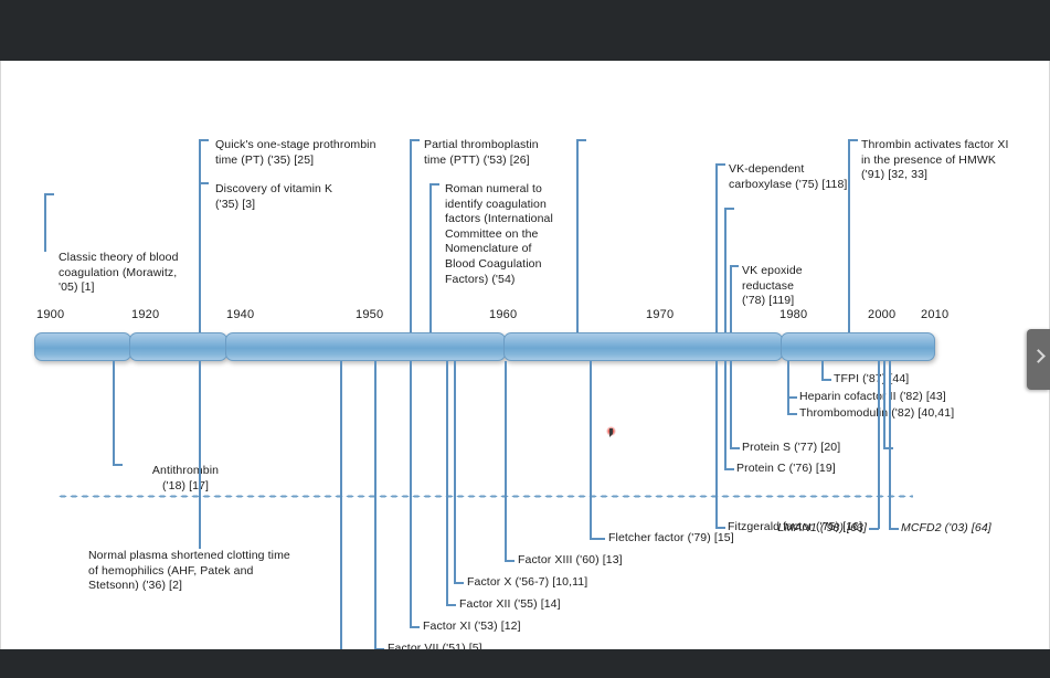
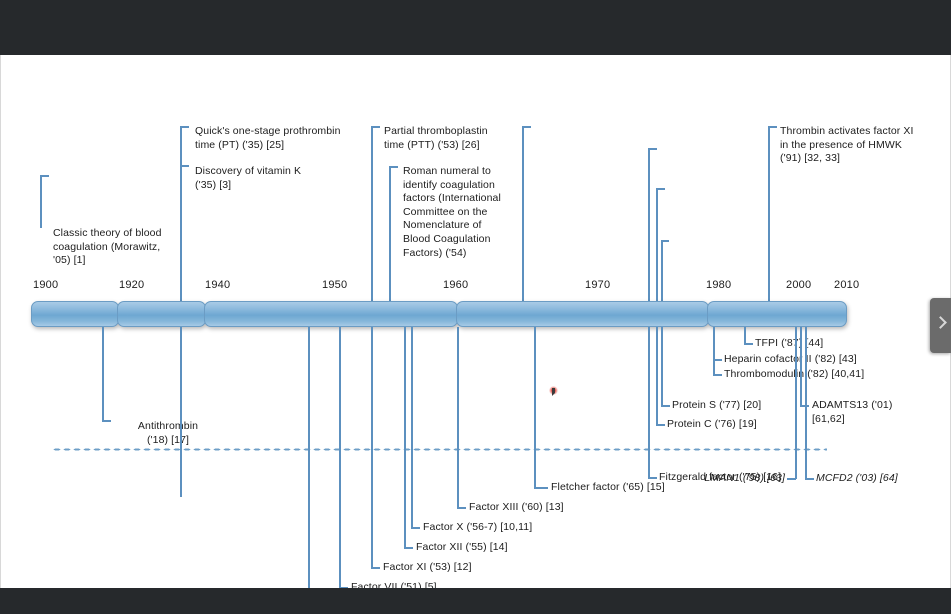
  Classic theory of blood
  coagulation (Morawitz,
  '05) [1]
  Quick's one-stage prothrombin
  time (PT) ('35) [25]
  Discovery of vitamin K
  ('35) [3]
  Partial thromboplastin
  time (PTT) ('53) [26]
  Roman numeral to
  identify coagulation
  factors (International
  Committee on the
  Nomenclature of
  Blood Coagulation
  Factors) ('54)
- VK-dependent
- carboxylase ('75) [118]
- VK epoxide
- reductase
- ('78) [119]
  Thrombin activates factor XI
  in the presence of HMWK
  ('91) [32, 33]
  1900
  1920
  1940
  1950
  1960
  1970
  1980
  2000
  2010
  Antithrobin
  ('18) [17]
- Normal plasma shortened clotting time
- of hemophilics (AHF, Patek and
- Stetsonn) ('36) [2]
  Factor VII ('51) [5]
  Factor XI ('53) [12]
  Factor XII ('55) [14]
  Factor X ('56-7) [10,11]
  Factor XIII ('60) [13]
- Fletcher factor ('79) [15]
+ Fletcher factor ('65) [15]
  Fitzgerald factor ('75) [16]
  Protein C ('76) [19]
  Protein S ('77) [20]
  Thrombomodui ('82) [40,41]
  Heparin cofact II ('82) [43]
  TFPI ('844]
+ ADAMTS13 ('01)
+ [61,62]
  LMAN1 ('98) [63]
  MCFD2 ('03) [64]
